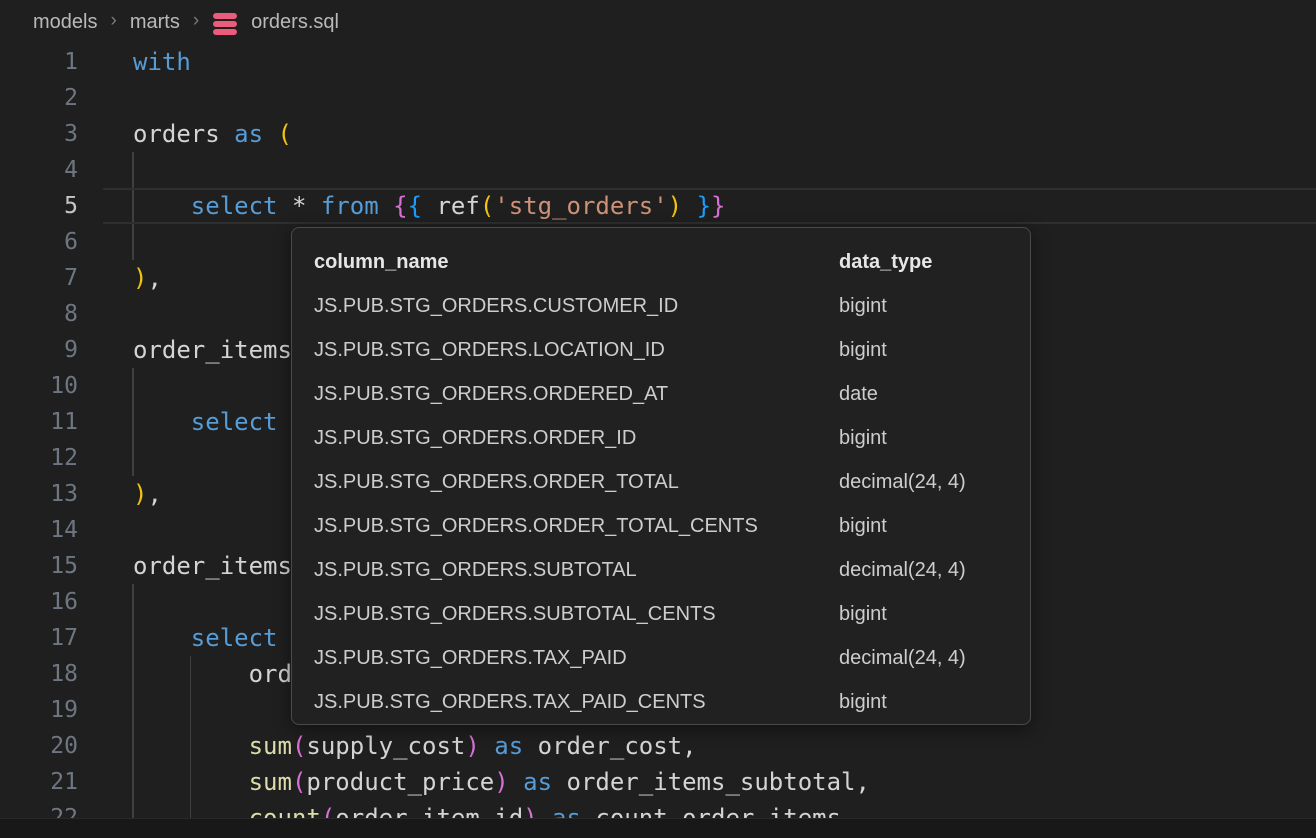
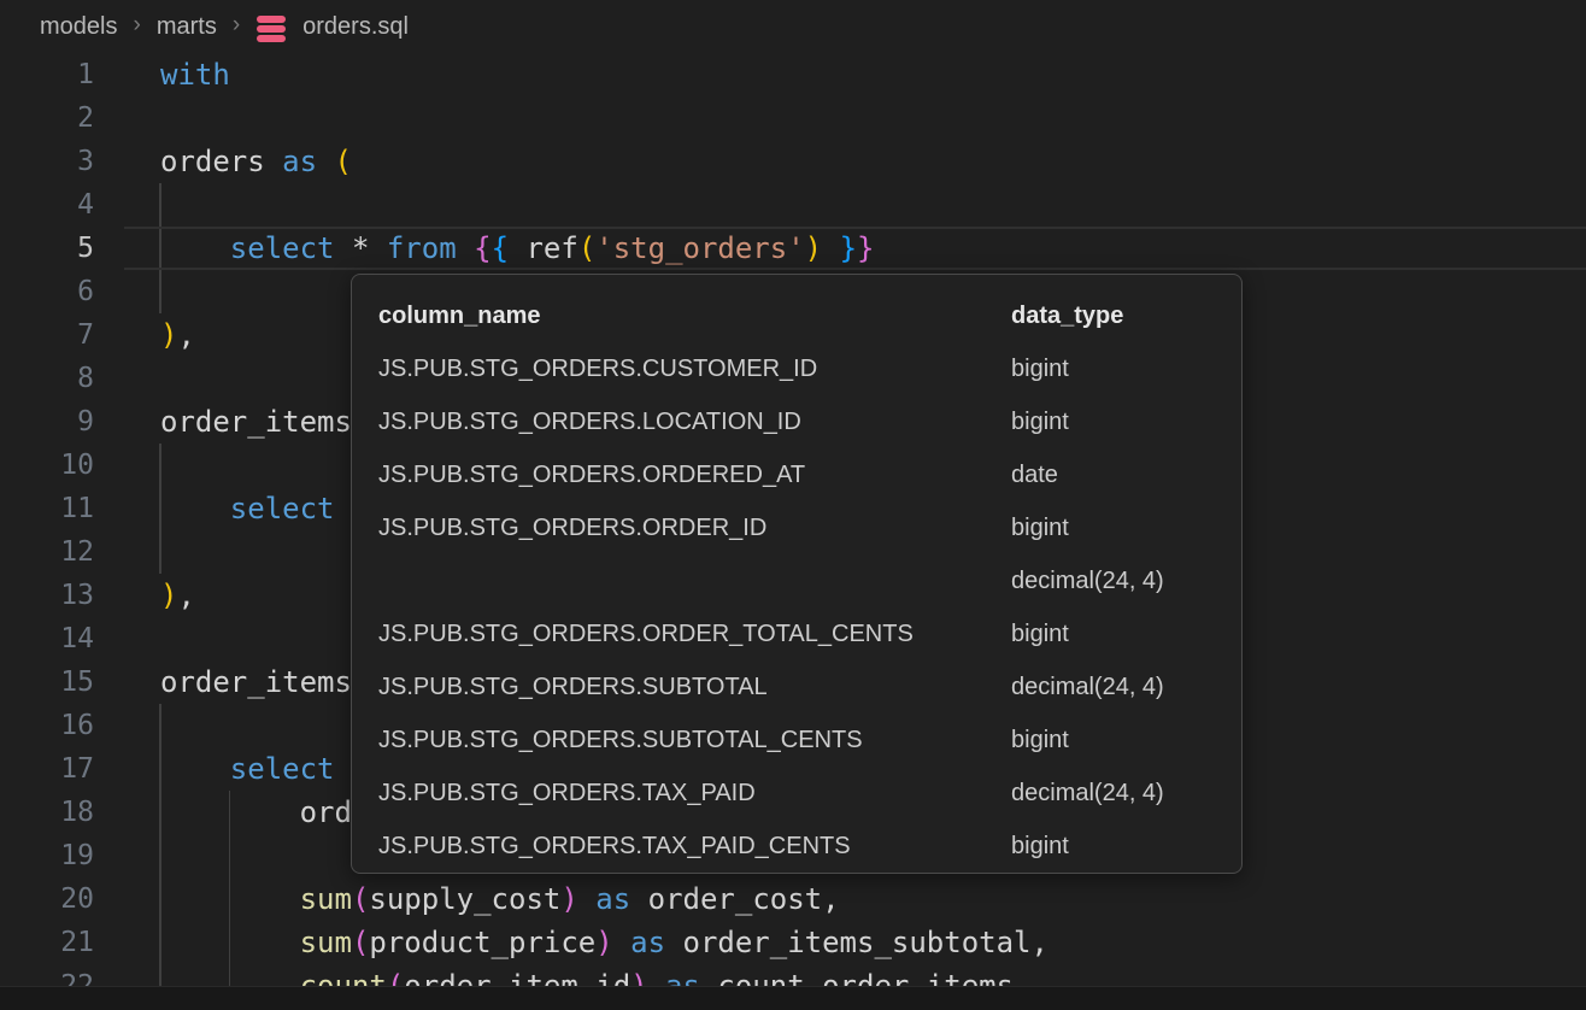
  models
  ›
  marts
  ›
  orders.sql
  1
  with
  2
  3
  orders as (
  4
  5
  select * from {{ ref('stg_orders') }}
  6
  7
  ),
  8
  9
  order_items
  10
  11
  select
  12
  13
  ),
  14
  15
  order_items
  16
  17
  select
  18
  ord
  19
  20
  sum(supply_cost) as order_cost,
  21
  sum(product_price) as order_items_subtotal,
  column_name
  data_type
  JS.PUB.STG_ORDERS.CUSTOMER_ID
  bigint
  JS.PUB.STG_ORDERS.LOCATION_ID
  bigint
  JS.PUB.STG_ORDERS.ORDERED_AT
  date
  JS.PUB.STG_ORDERS.ORDER_ID
  bigint
- JS.PUB.STG_ORDERS.ORDER_TOTAL
  decimal(24, 4)
  JS.PUB.STG_ORDERS.ORDER_TOTAL_CENTS
  bigint
  JS.PUB.STG_ORDERS.SUBTOTAL
  decimal(24, 4)
  JS.PUB.STG_ORDERS.SUBTOTAL_CENTS
  bigint
  JS.PUB.STG_ORDERS.TAX_PAID
  decimal(24, 4)
  JS.PUB.STG_ORDERS.TAX_PAID_CENTS
  bigint
